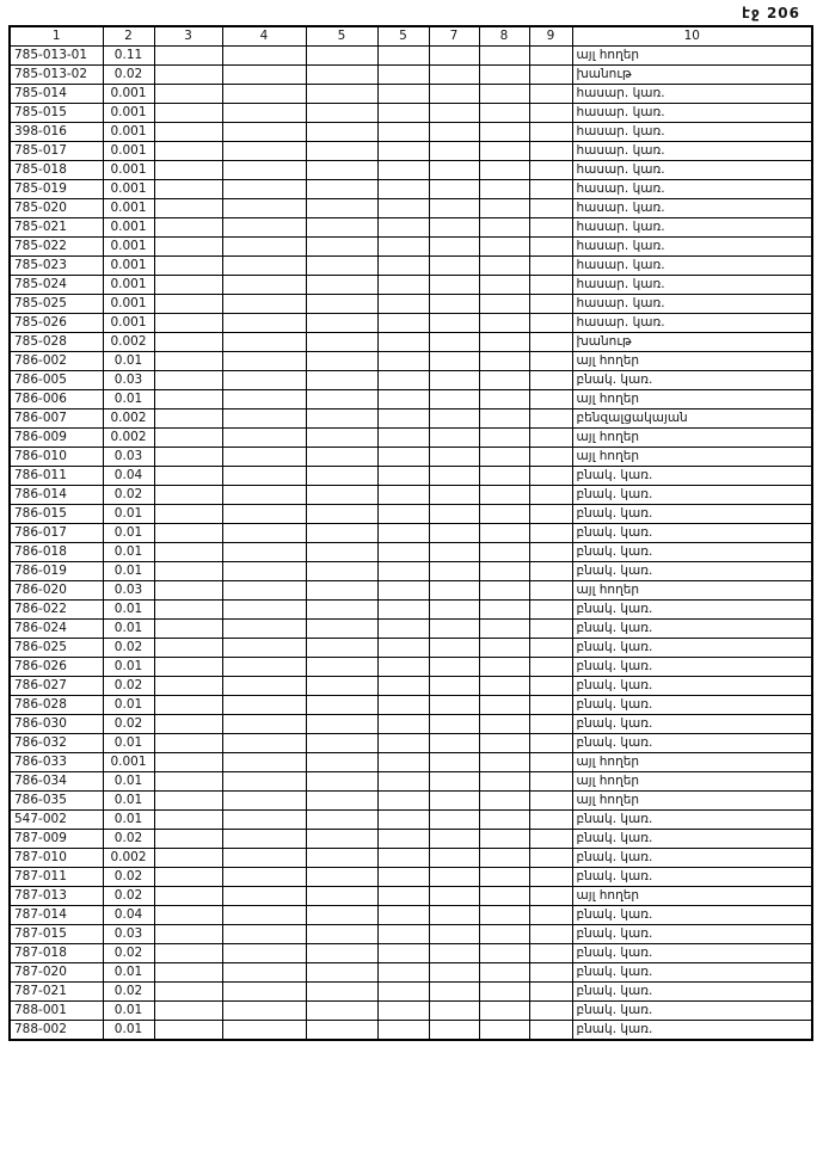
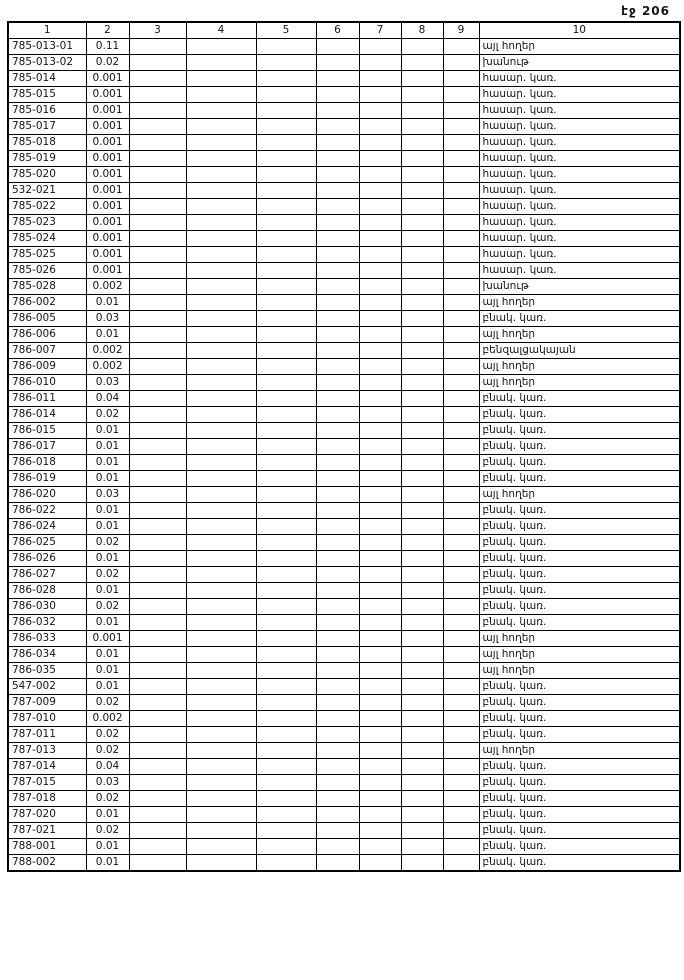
  էջ 206
- 1	2	3	4	5	5	7	8	9	10
+ 1	2	3	4	5	6	7	8	9	10
  785-013-01	0.11								այլ հողեր
  785-013-02	0.02								խանութ
  785-014	0.001								հասար. կառ.
  785-015	0.001								հասար. կառ.
- 398-016	0.001								հասար. կառ.
+ 785-016	0.001								հասար. կառ.
  785-017	0.001								հասար. կառ.
  785-018	0.001								հասար. կառ.
  785-019	0.001								հասար. կառ.
  785-020	0.001								հասար. կառ.
- 785-021	0.001								հասար. կառ.
+ 532-021	0.001								հասար. կառ.
  785-022	0.001								հասար. կառ.
  785-023	0.001								հասար. կառ.
  785-024	0.001								հասար. կառ.
  785-025	0.001								հասար. կառ.
  785-026	0.001								հասար. կառ.
  785-028	0.002								խանութ
  786-002	0.01								այլ հողեր
  786-005	0.03								բնակ. կառ.
  786-006	0.01								այլ հողեր
  786-007	0.002								բենզալցակայան
  786-009	0.002								այլ հողեր
  786-010	0.03								այլ հողեր
  786-011	0.04								բնակ. կառ.
  786-014	0.02								բնակ. կառ.
  786-015	0.01								բնակ. կառ.
  786-017	0.01								բնակ. կառ.
  786-018	0.01								բնակ. կառ.
  786-019	0.01								բնակ. կառ.
  786-020	0.03								այլ հողեր
  786-022	0.01								բնակ. կառ.
  786-024	0.01								բնակ. կառ.
  786-025	0.02								բնակ. կառ.
  786-026	0.01								բնակ. կառ.
  786-027	0.02								բնակ. կառ.
  786-028	0.01								բնակ. կառ.
  786-030	0.02								բնակ. կառ.
  786-032	0.01								բնակ. կառ.
  786-033	0.001								այլ հողեր
  786-034	0.01								այլ հողեր
  786-035	0.01								այլ հողեր
  547-002	0.01								բնակ. կառ.
  787-009	0.02								բնակ. կառ.
  787-010	0.002								բնակ. կառ.
  787-011	0.02								բնակ. կառ.
  787-013	0.02								այլ հողեր
  787-014	0.04								բնակ. կառ.
  787-015	0.03								բնակ. կառ.
  787-018	0.02								բնակ. կառ.
  787-020	0.01								բնակ. կառ.
  787-021	0.02								բնակ. կառ.
  788-001	0.01								բնակ. կառ.
  788-002	0.01								բնակ. կառ.
